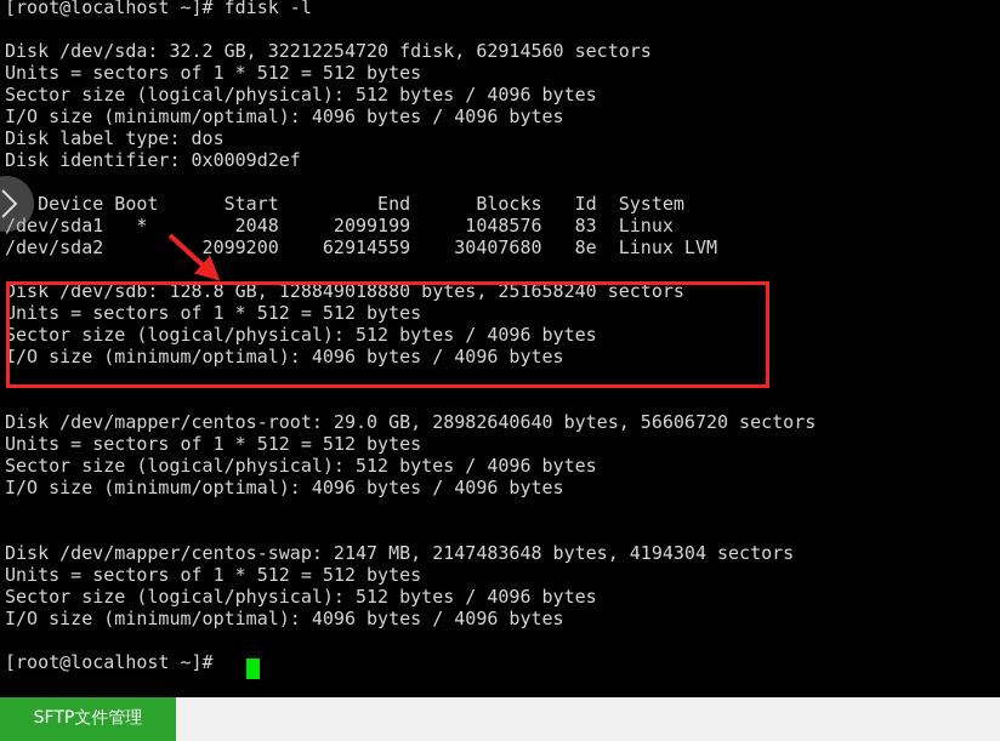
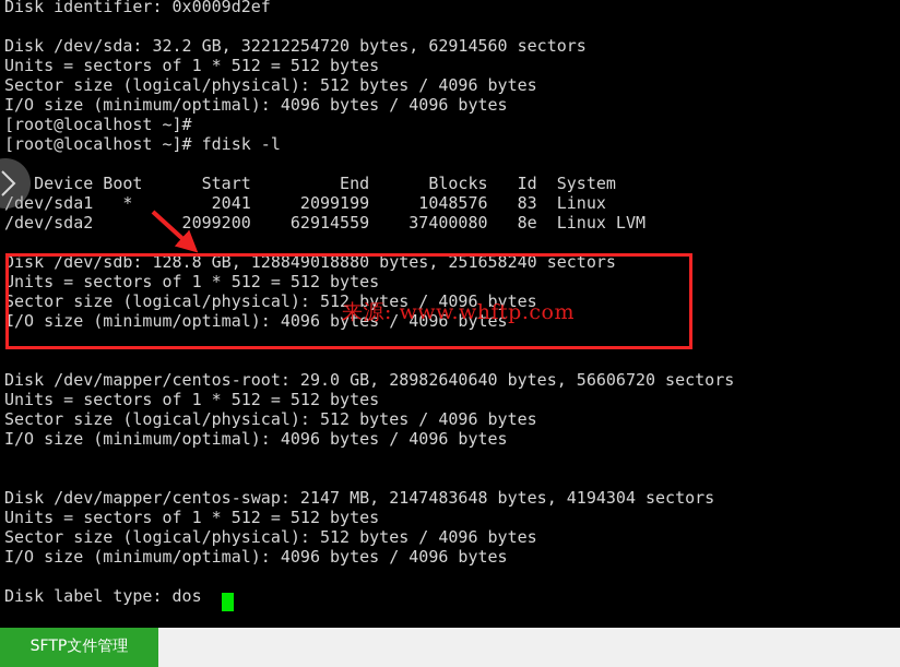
- [root@localhost ~]# fdisk -l
+ Disk identifier: 0x0009d2ef
- Disk /dev/sda: 32.2 GB, 32212254720 fdisk, 62914560 sectors
+ Disk /dev/sda: 32.2 GB, 32212254720 bytes, 62914560 sectors
  Units = sectors of 1 * 512 = 512 bytes
  Sector size (logical/physical): 512 bytes / 4096 bytes
  I/O size (minimum/optimal): 4096 bytes / 4096 bytes
- Disk label type: dos
+ [root@localhost ~]#
- Disk identifier: 0x0009d2ef
+ [root@localhost ~]# fdisk -l
  Device Boot Start End Blocks Id System
- /dev/sda1 * 2048 2099199 1048576 83 Linux
+ /dev/sda1 * 2041 2099199 1048576 83 Linux
- /dev/sda2 2099200 62914559 30407680 8e Linux LVM
+ /dev/sda2 2099200 62914559 37400080 8e Linux LVM
  Disk /dev/sdb: 128.8 GB, 128849018880 bytes, 251658240 sectors
  Units = sectors of 1 * 512 = 512 bytes
  Sector size (logical/physical): 512 bytes / 4096 bytes
  I/O size (minimum/optimal): 4096 bytes / 4096 bytes
  Disk /dev/mapper/centos-root: 29.0 GB, 28982640640 bytes, 56606720 sectors
  Units = sectors of 1 * 512 = 512 bytes
  Sector size (logical/physical): 512 bytes / 4096 bytes
  I/O size (minimum/optimal): 4096 bytes / 4096 bytes
  Disk /dev/mapper/centos-swap: 2147 MB, 2147483648 bytes, 4194304 sectors
  Units = sectors of 1 * 512 = 512 bytes
  Sector size (logical/physical): 512 bytes / 4096 bytes
  I/O size (minimum/optimal): 4096 bytes / 4096 bytes
- [root@localhost ~]#
+ Disk label type: dos
+ 来源: www.whftp.com
  SFTP文件管理
